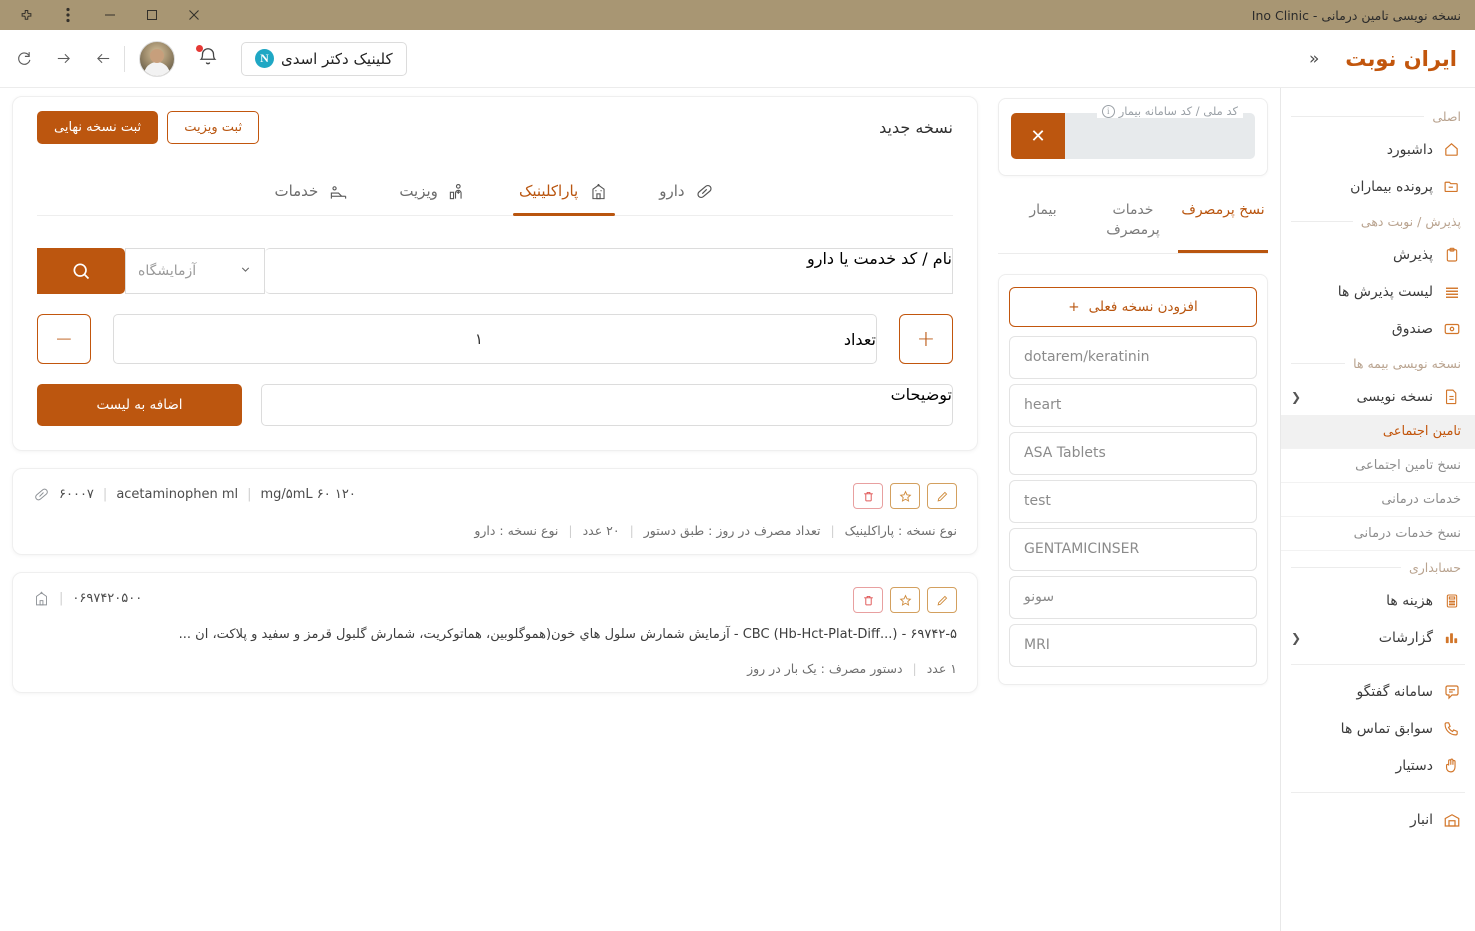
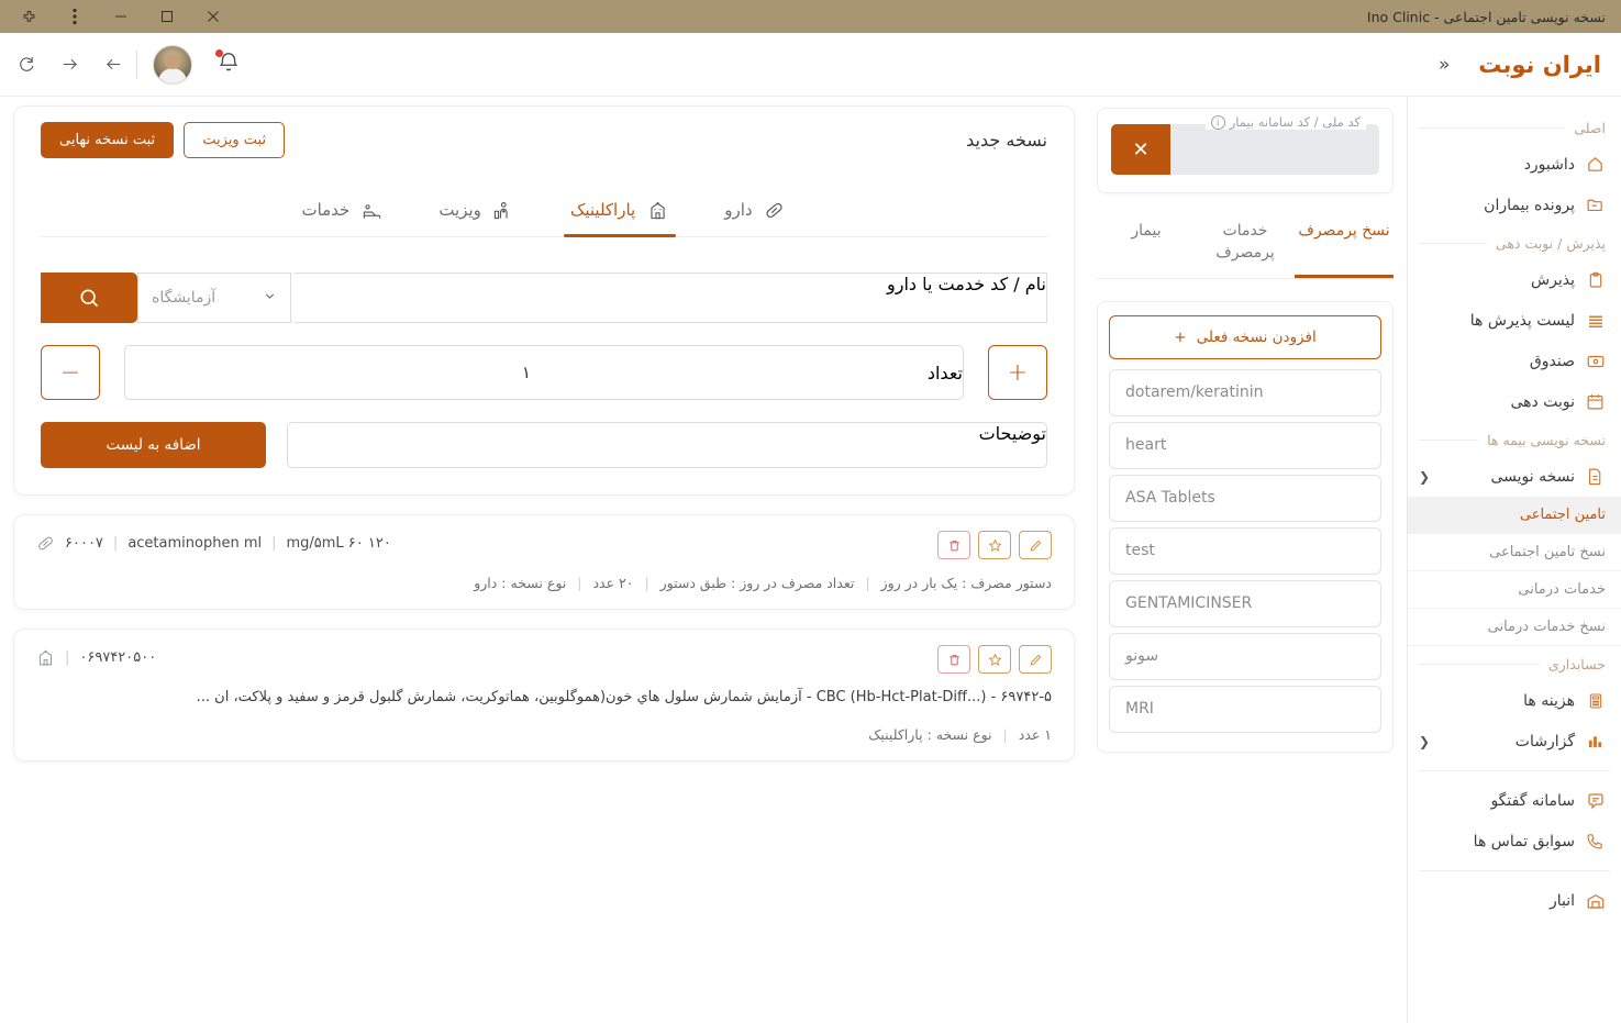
- نسخه نویسی تامین درمانی - Ino Clinic
+ نسخه نویسی تامین اجتماعی - Ino Clinic
  ایران نوبت
  «
- کلینیک دکتر اسدی
- N
  اصلی
  داشبورد
  پرونده بیماران
  پذیرش / نوبت دهی
  پذیرش
  لیست پذیرش ها
  صندوق
+ نوبت دهی
  نسخه نویسی بیمه ها
  نسخه نویسی
  ❮
  تامین اجتماعی
  نسخ تامین اجتماعی
  خدمات درمانی
  نسخ خدمات درمانی
  حسابداری
  هزینه ها
  گزارشات
  ❮
  سامانه گفتگو
  سوابق تماس ها
- دستیار
  انبار
  کد ملی / کد سامانه بیمار
  i
  ✕
  نسخ پرمصرف
  خدمات پرمصرف
  بیمار
  افزودن نسخه فعلی
  +
  dotarem/keratinin
  heart
  ASA Tablets
  test
  GENTAMICINSER
  سونو
  MRI
  نسخه جدید
  ثبت ویزیت
  ثبت نسخه نهایی
  دارو
  پاراکلینیک
  ویزیت
  خدمات
  نام / کد خدمت یا دارو
  آزمایشگاه
  +
  تعداد
  −
  توضیحات
  اضافه به لیست
  ۱۲۰ mg/۵mL ۶۰
  |
  acetaminophen ml
  |
  ۶۰۰۰۷
- نوع نسخه : پاراکلینیک | تعداد مصرف در روز : طبق دستور | ۲۰ عدد | نوع نسخه : دارو
+ دستور مصرف : یک بار در روز | تعداد مصرف در روز : طبق دستور | ۲۰ عدد | نوع نسخه : دارو
  ۰۶۹۷۴۲۰۵۰۰
  |
  ۶۹۷۴۲-۵ - (...CBC (Hb-Hct-Plat-Diff - آزمایش شمارش سلول هاي خون(هموگلوبین، هماتوکریت، شمارش گلبول قرمز و سفید و پلاکت، ان ...
- ۱ عدد | دستور مصرف : یک بار در روز
+ ۱ عدد | نوع نسخه : پاراکلینیک
